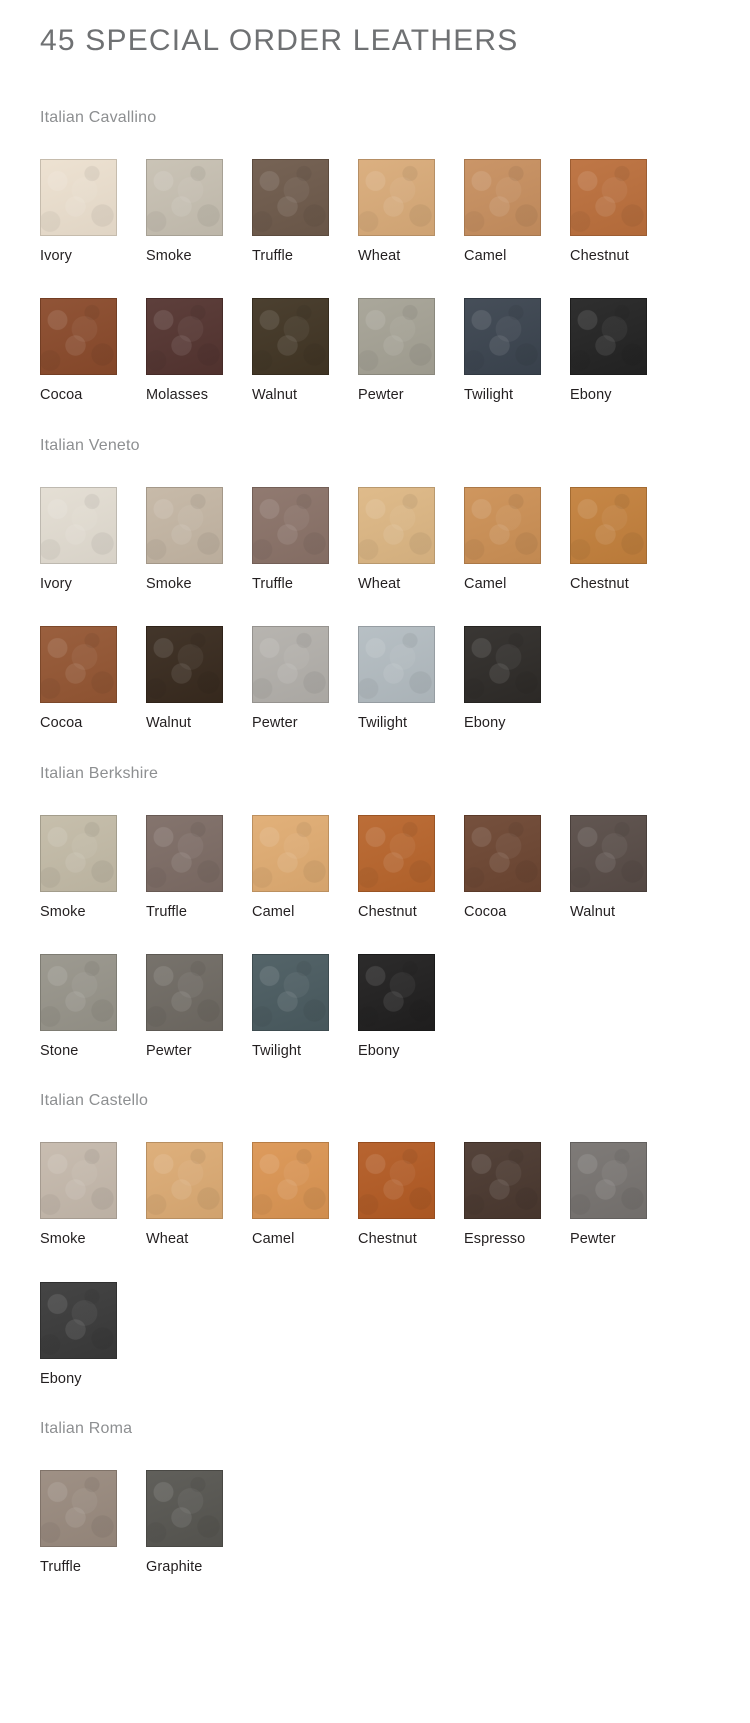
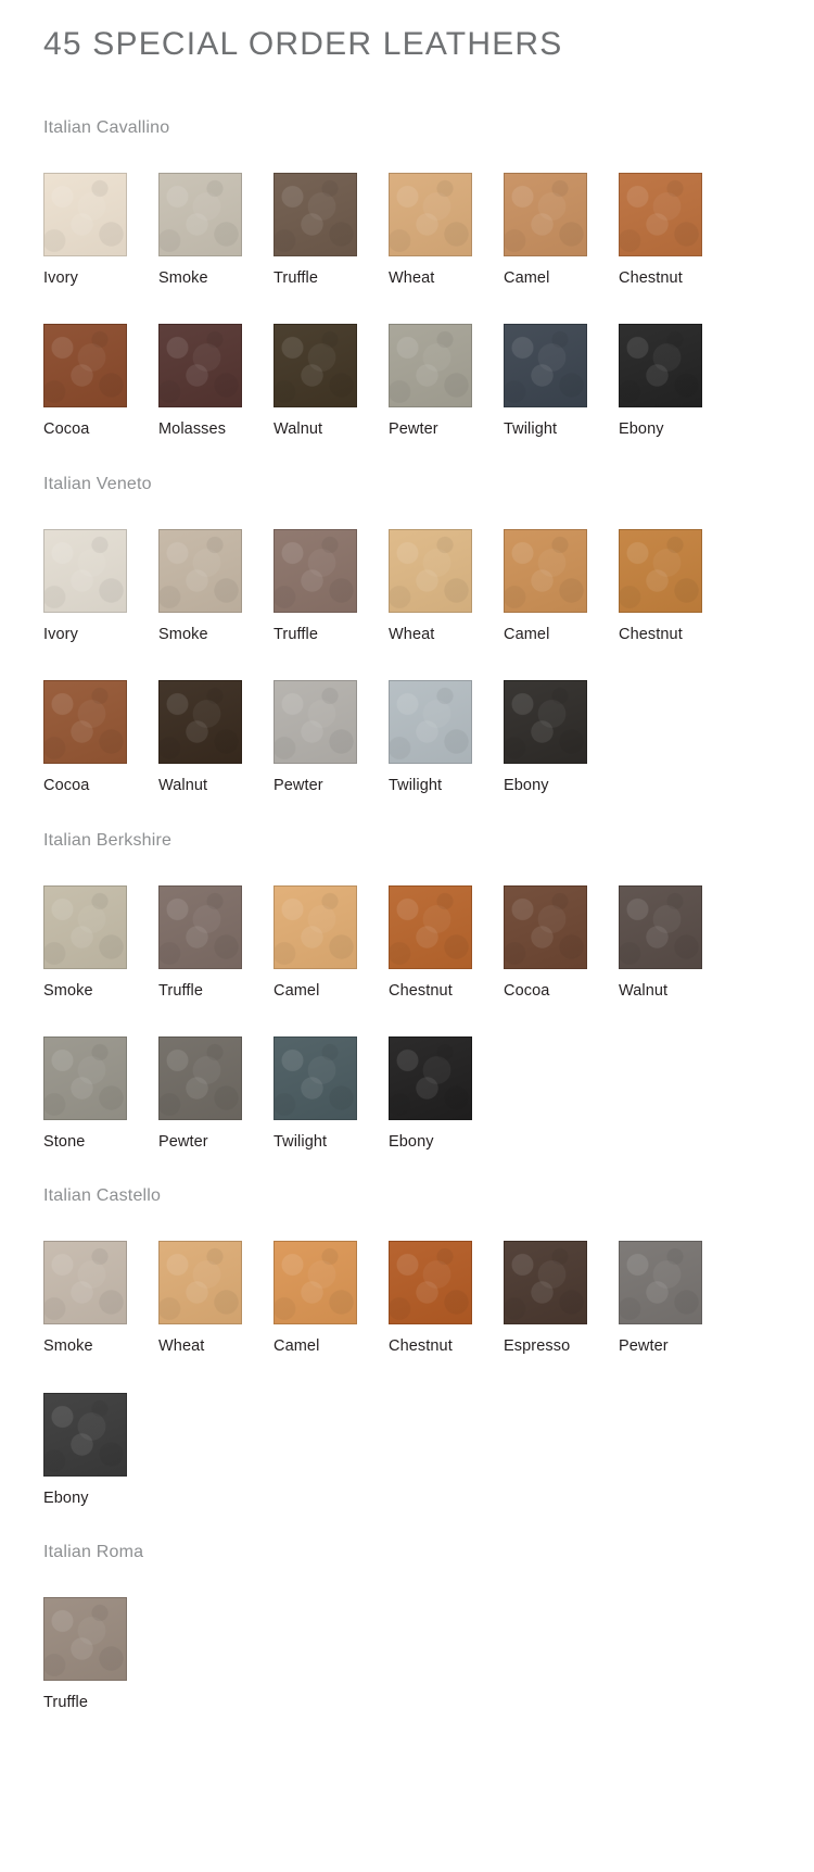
  45 SPECIAL ORDER LEATHERS
  Italian Cavallino
  Ivory
  Smoke
  Truffle
  Wheat
  Camel
  Chestnut
  Cocoa
  Molasses
  Walnut
  Pewter
  Twilight
  Ebony
  Italian Veneto
  Ivory
  Smoke
  Truffle
  Wheat
  Camel
  Chestnut
  Cocoa
  Walnut
  Pewter
  Twilight
  Ebony
  Italian Berkshire
  Smoke
  Truffle
  Camel
  Chestnut
  Cocoa
  Walnut
  Stone
  Pewter
  Twilight
  Ebony
  Italian Castello
  Smoke
  Wheat
  Camel
  Chestnut
  Espresso
  Pewter
  Ebony
  Italian Roma
  Truffle
- Graphite
